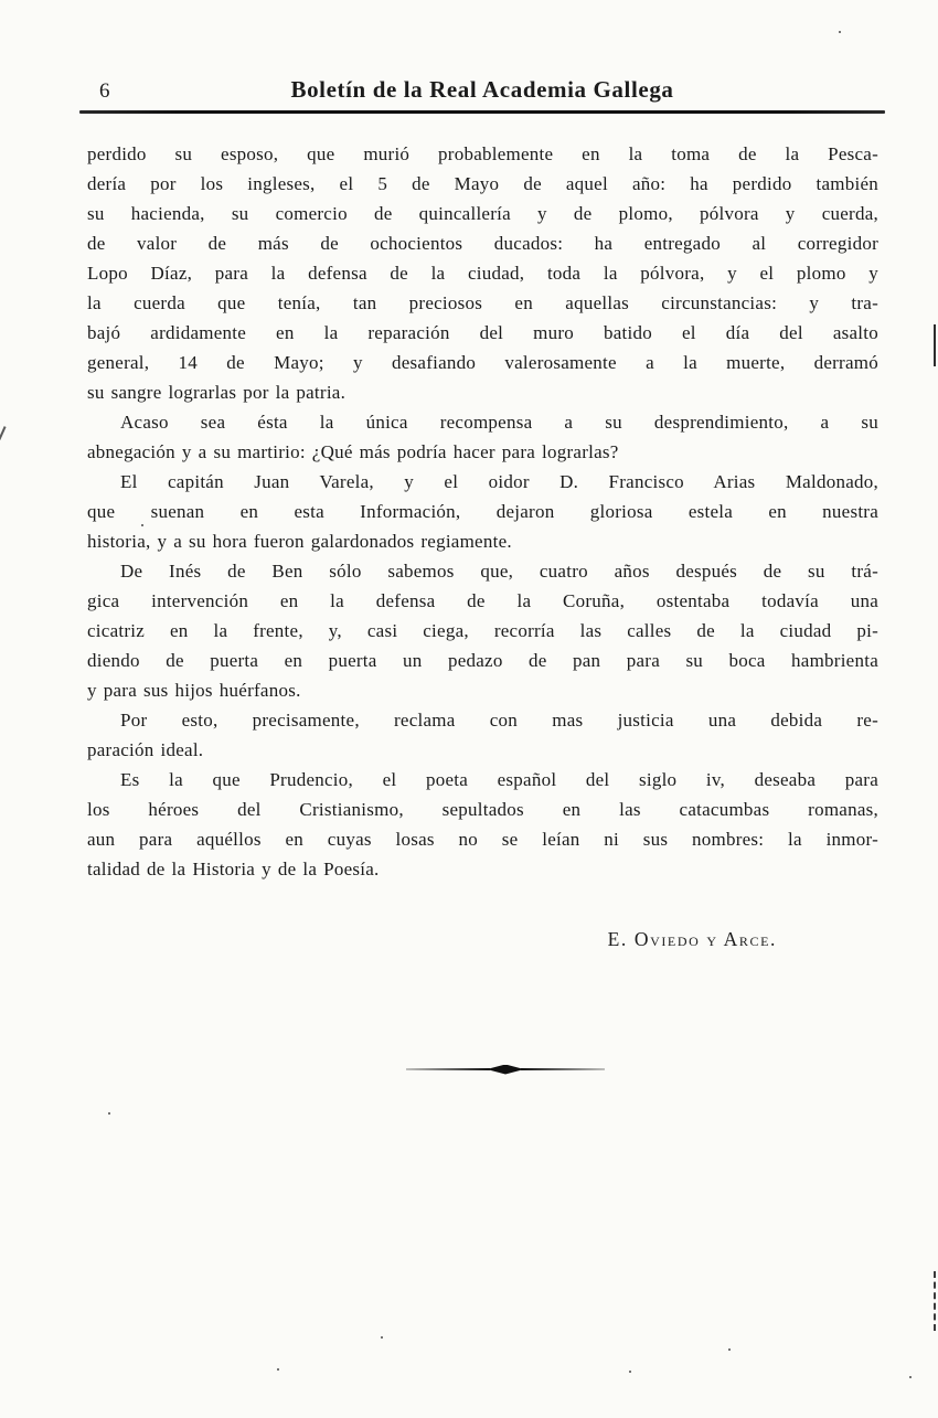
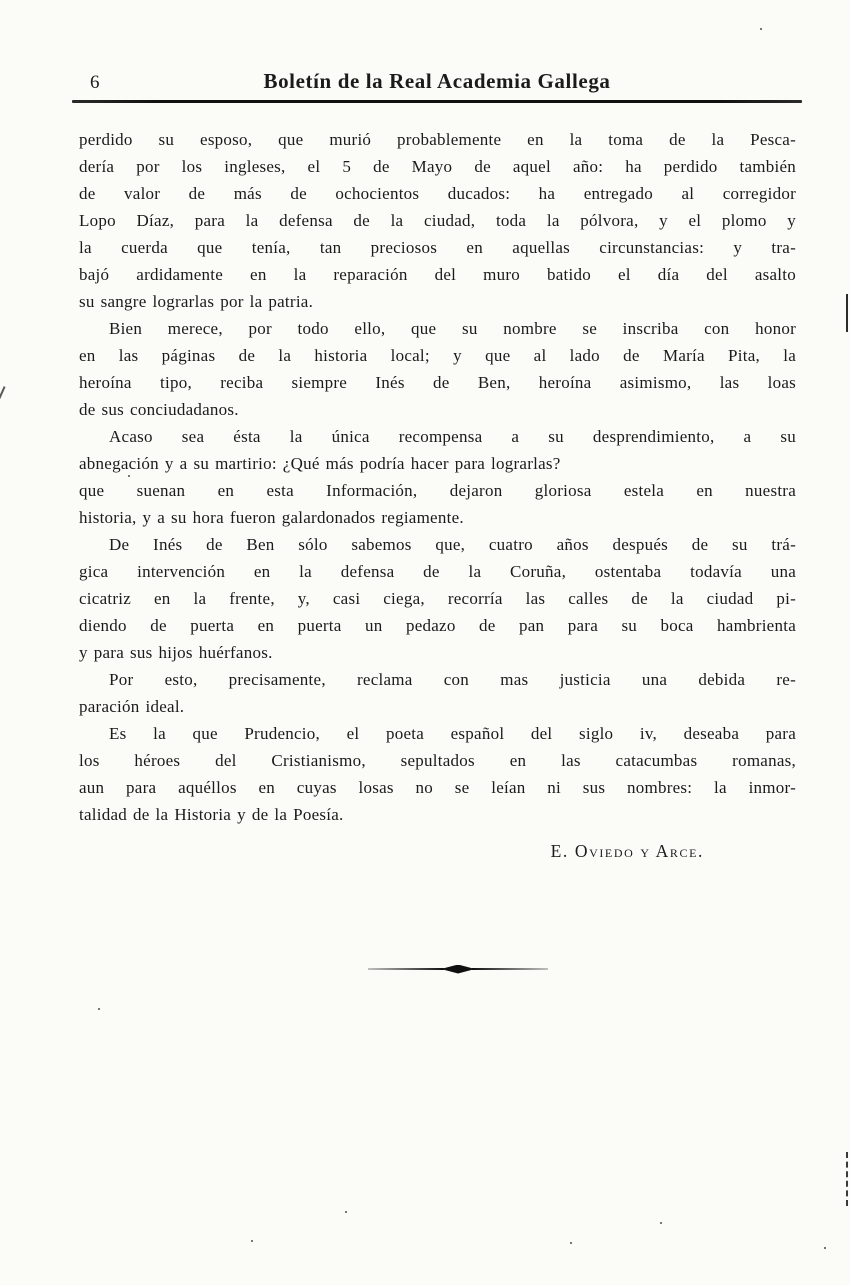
  6
  Boletín de la Real Academia Gallega
  perdido su esposo, que murió probablemente en la toma de la Pesca-
  dería por los ingleses, el 5 de Mayo de aquel año: ha perdido también
- su hacienda, su comercio de quincallería y de plomo, pólvora y cuerda,
  de valor de más de ochocientos ducados: ha entregado al corregidor
  Lopo Díaz, para la defensa de la ciudad, toda la pólvora, y el plomo y
  la cuerda que tenía, tan preciosos en aquellas circunstancias: y tra-
  bajó ardidamente en la reparación del muro batido el día del asalto
- general, 14 de Mayo; y desafiando valerosamente a la muerte, derramó
  su sangre lograrlas por la patria.
+ Bien merece, por todo ello, que su nombre se inscriba con honor
+ en las páginas de la historia local; y que al lado de María Pita, la
+ heroína tipo, reciba siempre Inés de Ben, heroína asimismo, las loas
+ de sus conciudadanos.
  Acaso sea ésta la única recompensa a su desprendimiento, a su
  abnegación y a su martirio: ¿Qué más podría hacer para lograrlas?
- El capitán Juan Varela, y el oidor D. Francisco Arias Maldonado,
  que suenan en esta Información, dejaron gloriosa estela en nuestra
  historia, y a su hora fueron galardonados regiamente.
  De Inés de Ben sólo sabemos que, cuatro años después de su trá-
  gica intervención en la defensa de la Coruña, ostentaba todavía una
  cicatriz en la frente, y, casi ciega, recorría las calles de la ciudad pi-
  diendo de puerta en puerta un pedazo de pan para su boca hambrienta
  y para sus hijos huérfanos.
  Por esto, precisamente, reclama con mas justicia una debida re-
  paración ideal.
  Es la que Prudencio, el poeta español del siglo iv, deseaba para
  los héroes del Cristianismo, sepultados en las catacumbas romanas,
  aun para aquéllos en cuyas losas no se leían ni sus nombres: la inmor-
  talidad de la Historia y de la Poesía.
  E. Oviedo y Arce.
